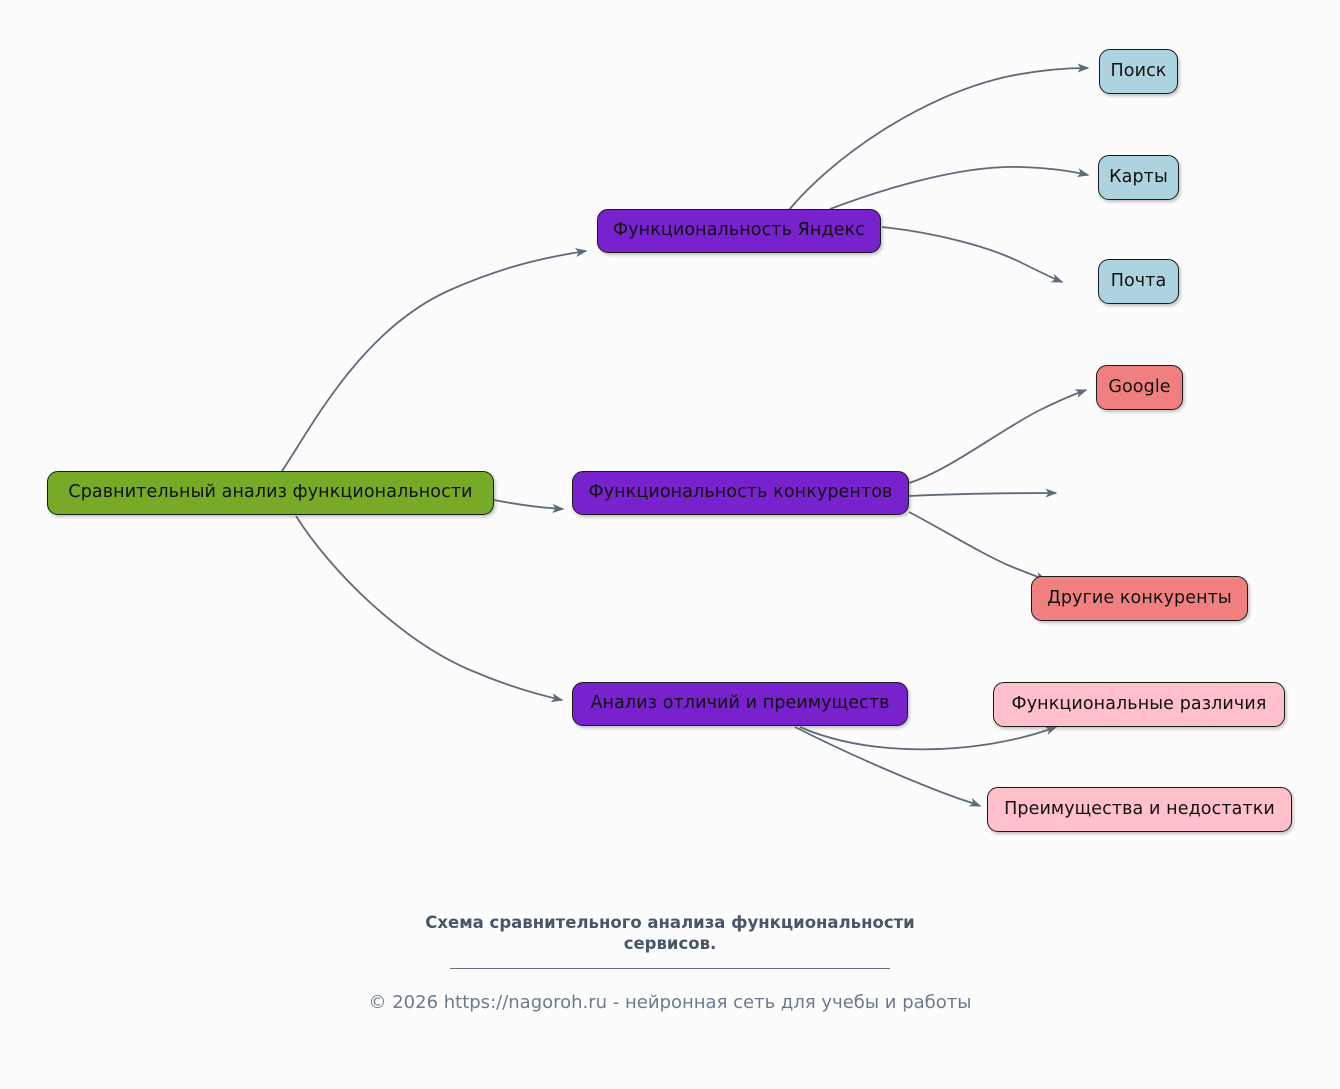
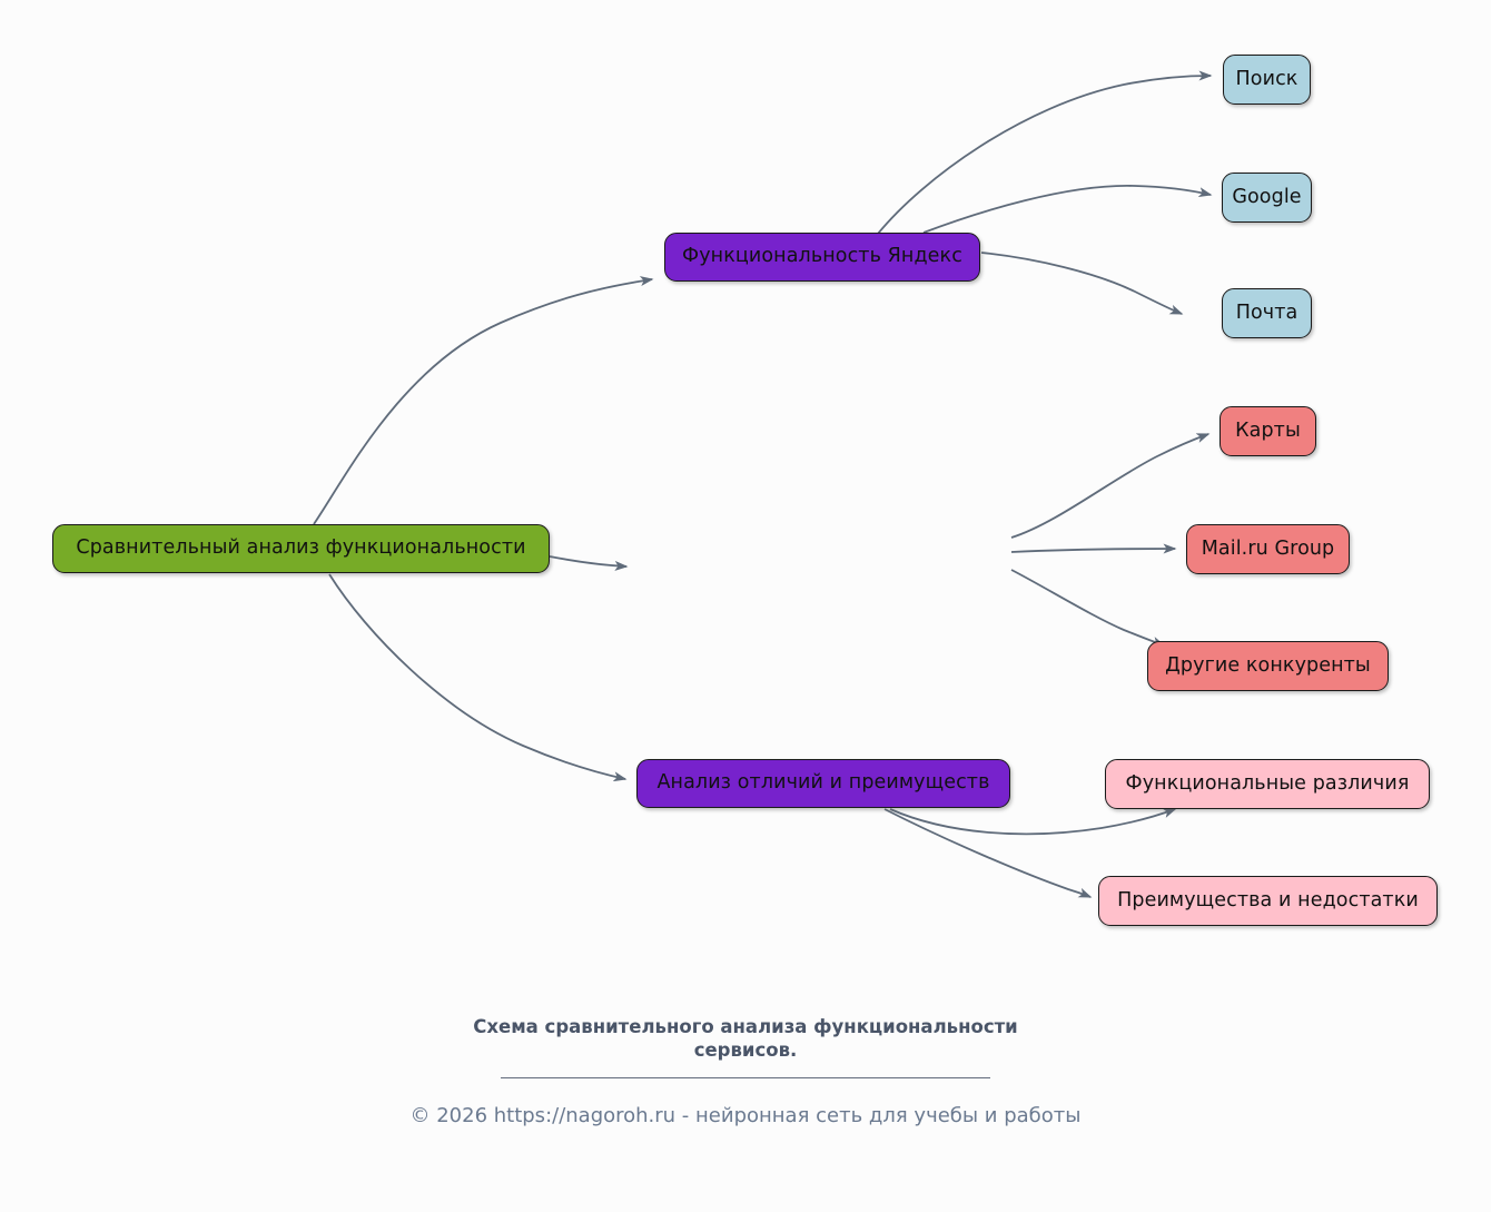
  Сравнительный анализ функциональности
  Функциональность Яндекс
- Функциональность конкурентов
  Анализ отличий и преимуществ
  Поиск
- Карты
+ Google
  Почта
- Google
+ Карты
+ Mail.ru Group
  Другие конкуренты
  Функциональные различия
  Преимущества и недостатки
  Схема сравнительного анализа функциональности сервисов.
  © 2026 https://nagoroh.ru - нейронная сеть для учебы и работы
